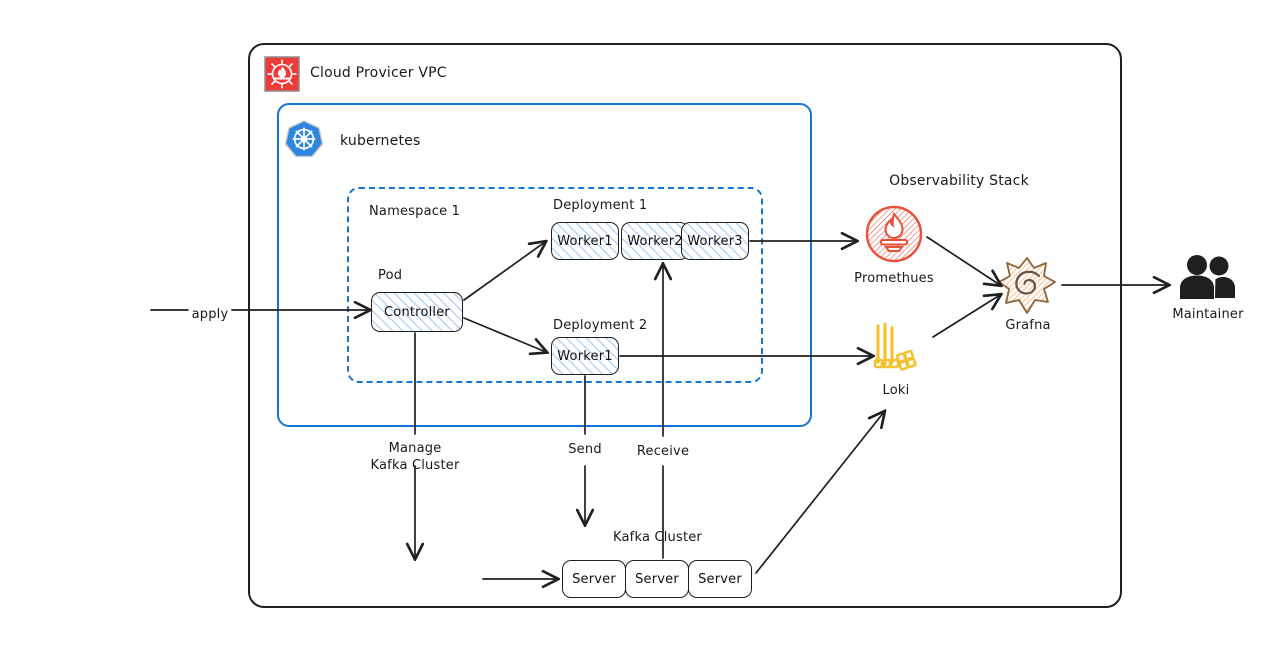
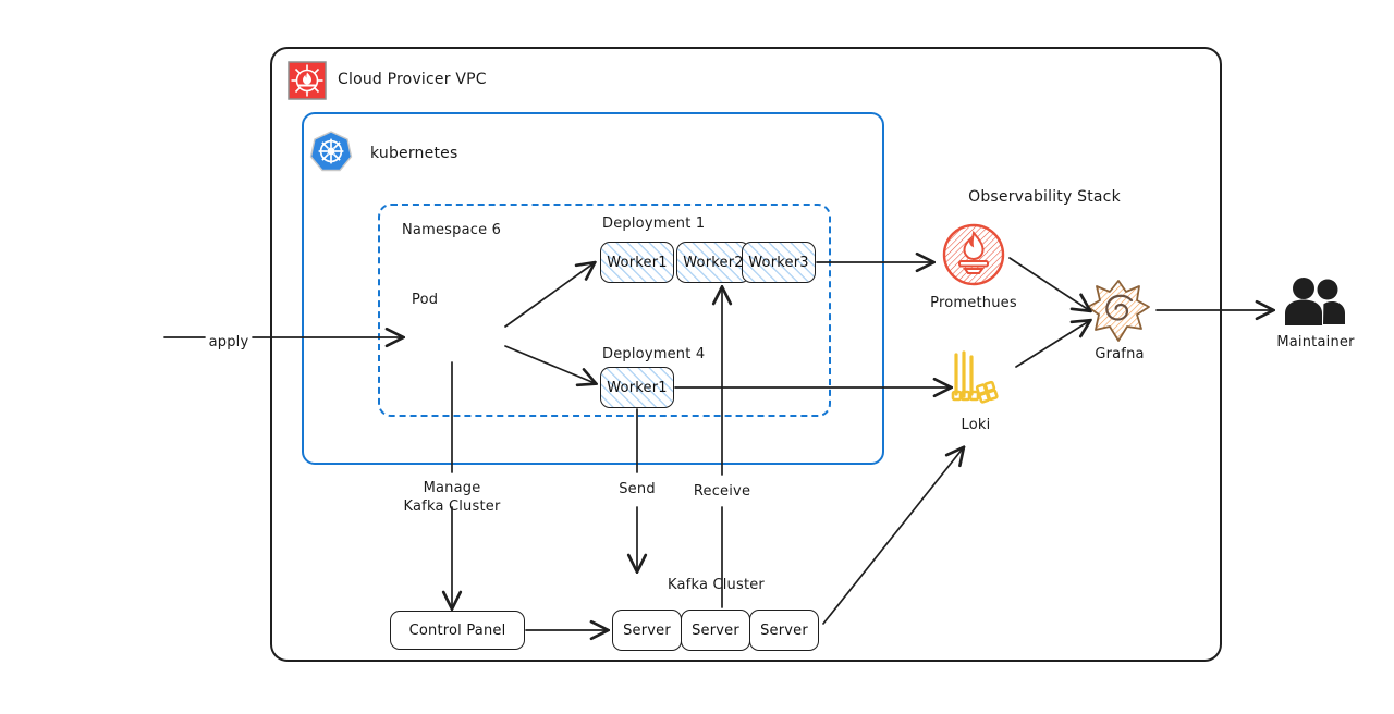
  Cloud Provicer VPC
  kubernetes
- Namespace 1
+ Namespace 6
  Pod
- Controller
  Deployment 1
  Worker1
  Worker2
  Worker3
- Deployment 2
+ Deployment 4
  Worker1
+ Control Panel
  Kafka Cluster
  Server
  Server
  Server
  Observability Stack
  Promethues
  Loki
  Grafna
  Maintainer
  apply
  Manage
  Kafka Cluster
  Send
  Receive
